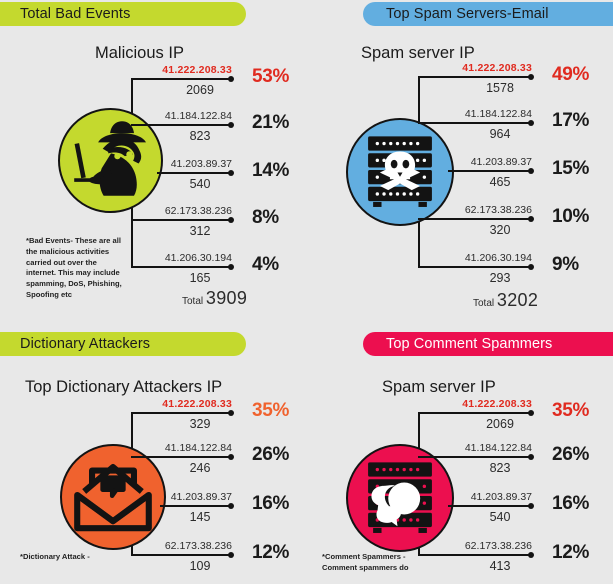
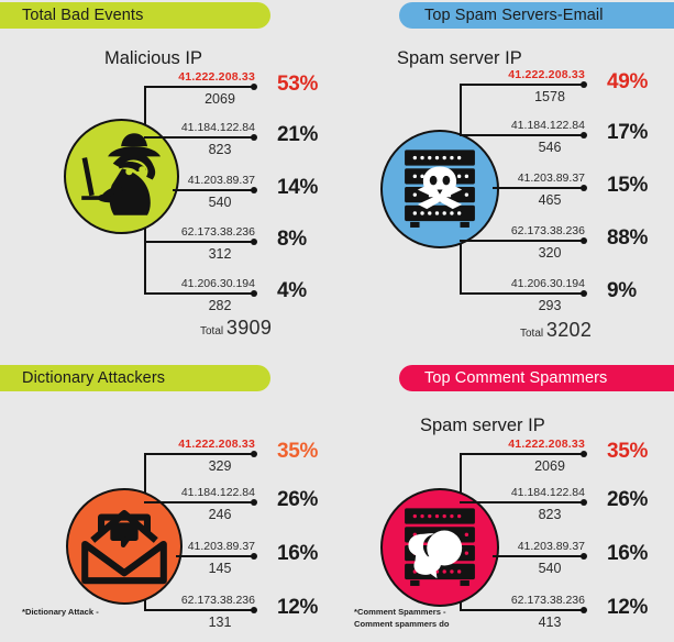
  Total Bad Events
  Malicious IP
  41.222.208.33
  2069
  53%
  41.184.122.84
  823
  21%
  41.203.89.37
  540
  14%
  62.173.38.236
  312
  8%
  41.206.30.194
- 165
+ 282
  4%
  Total 3909
- *Bad Events- These are all the malicious activities carried out over the internet. This may include spamming, DoS, Phishing, Spoofing etc
  Top Spam Servers-Email
  Spam server IP
  41.222.208.33
  1578
  49%
  41.184.122.84
- 964
+ 546
  17%
  41.203.89.37
  465
  15%
  62.173.38.236
  320
- 10%
+ 88%
  41.206.30.194
  293
  9%
  Total 3202
  Dictionary Attackers
- Top Dictionary Attackers IP
  41.222.208.33
  329
  35%
  41.184.122.84
  246
  26%
  41.203.89.37
  145
  16%
  62.173.38.236
- 109
+ 131
  12%
  *Dictionary Attack -
  Top Comment Spammers
  Spam server IP
  41.222.208.33
  2069
  35%
  41.184.122.84
  823
  26%
  41.203.89.37
  540
  16%
  62.173.38.236
  413
  12%
  *Comment Spammers -
  Comment spammers do
